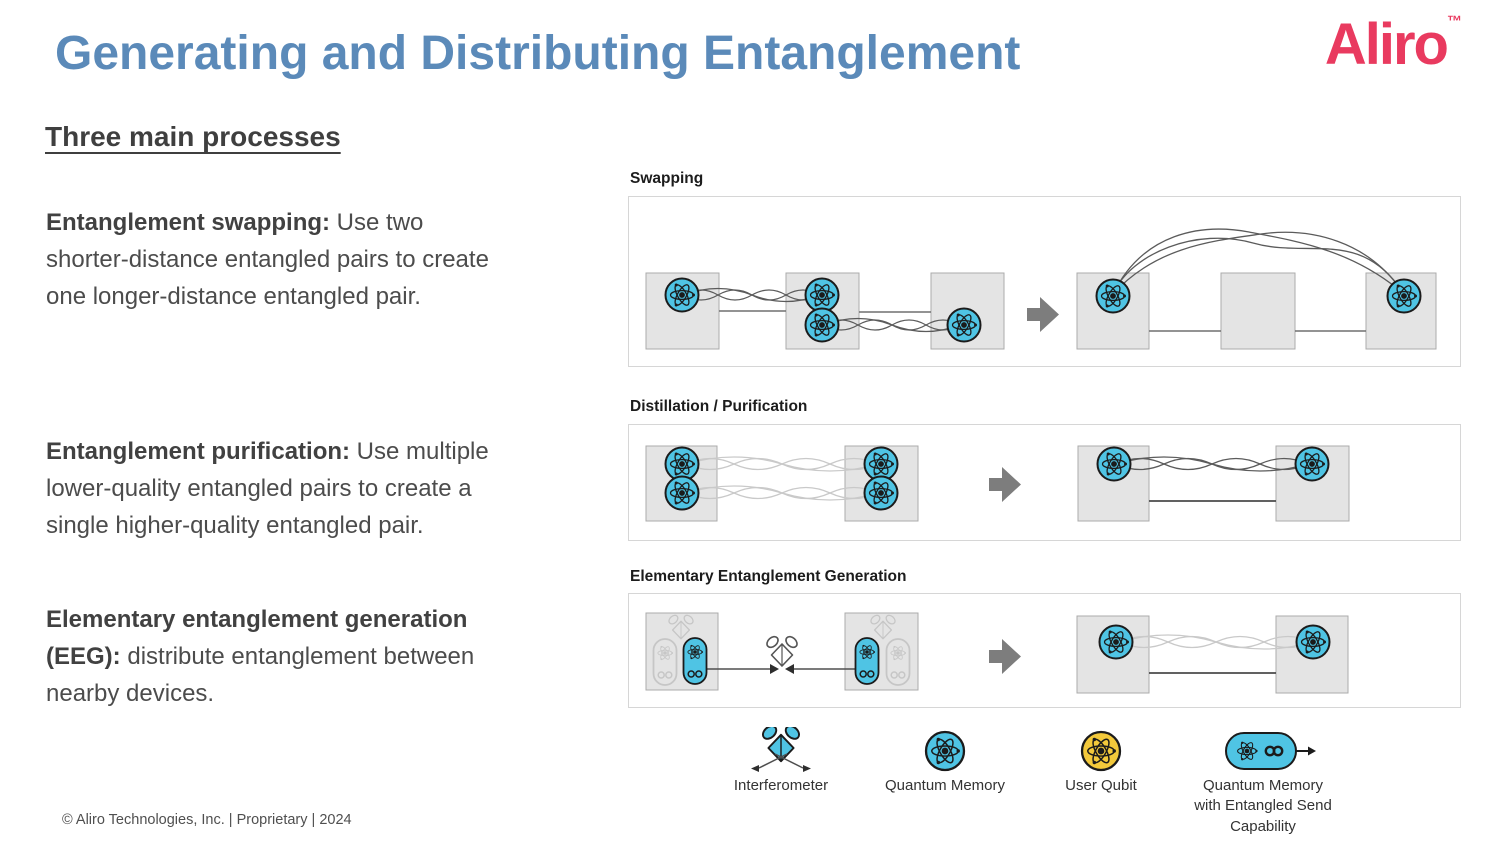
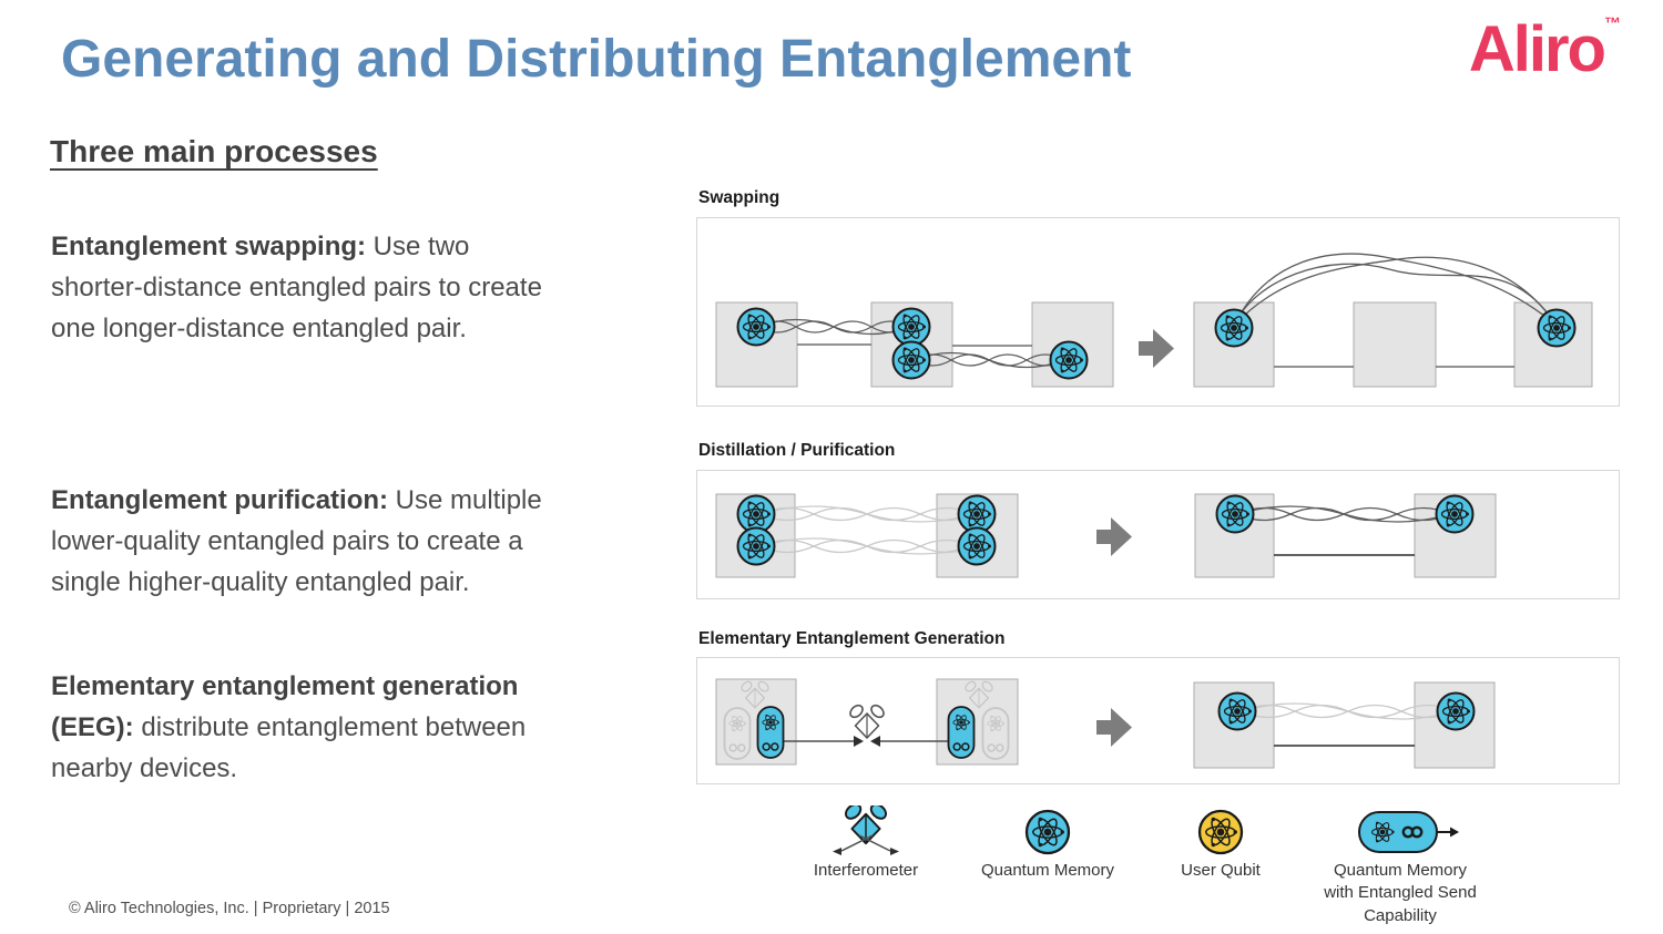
  Generating and Distributing Entanglement
  Aliro™
  Three main processes
  Entanglement swapping: Use two
  shorter-distance entangled pairs to create
  one longer-distance entangled pair.
  Entanglement purification: Use multiple
  lower-quality entangled pairs to create a
  single higher-quality entangled pair.
  Elementary entanglement generation
  (EEG): distribute entanglement between
  nearby devices.
  Swapping
  Distillation / Purification
  Elementary Entanglement Generation
  Interferometer
  Quantum Memory
  User Qubit
  Quantum Memory
  with Entangled Send
  Capability
- © Aliro Technologies, Inc. | Proprietary | 2024
+ © Aliro Technologies, Inc. | Proprietary | 2015
